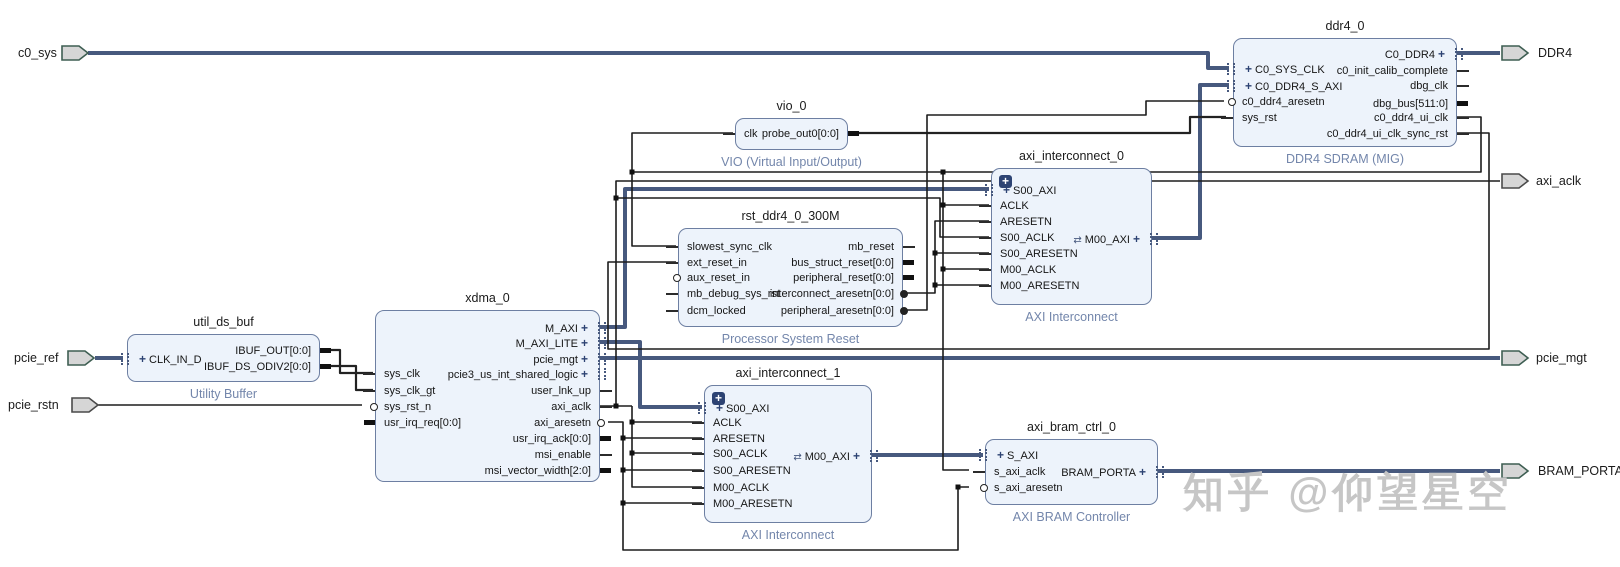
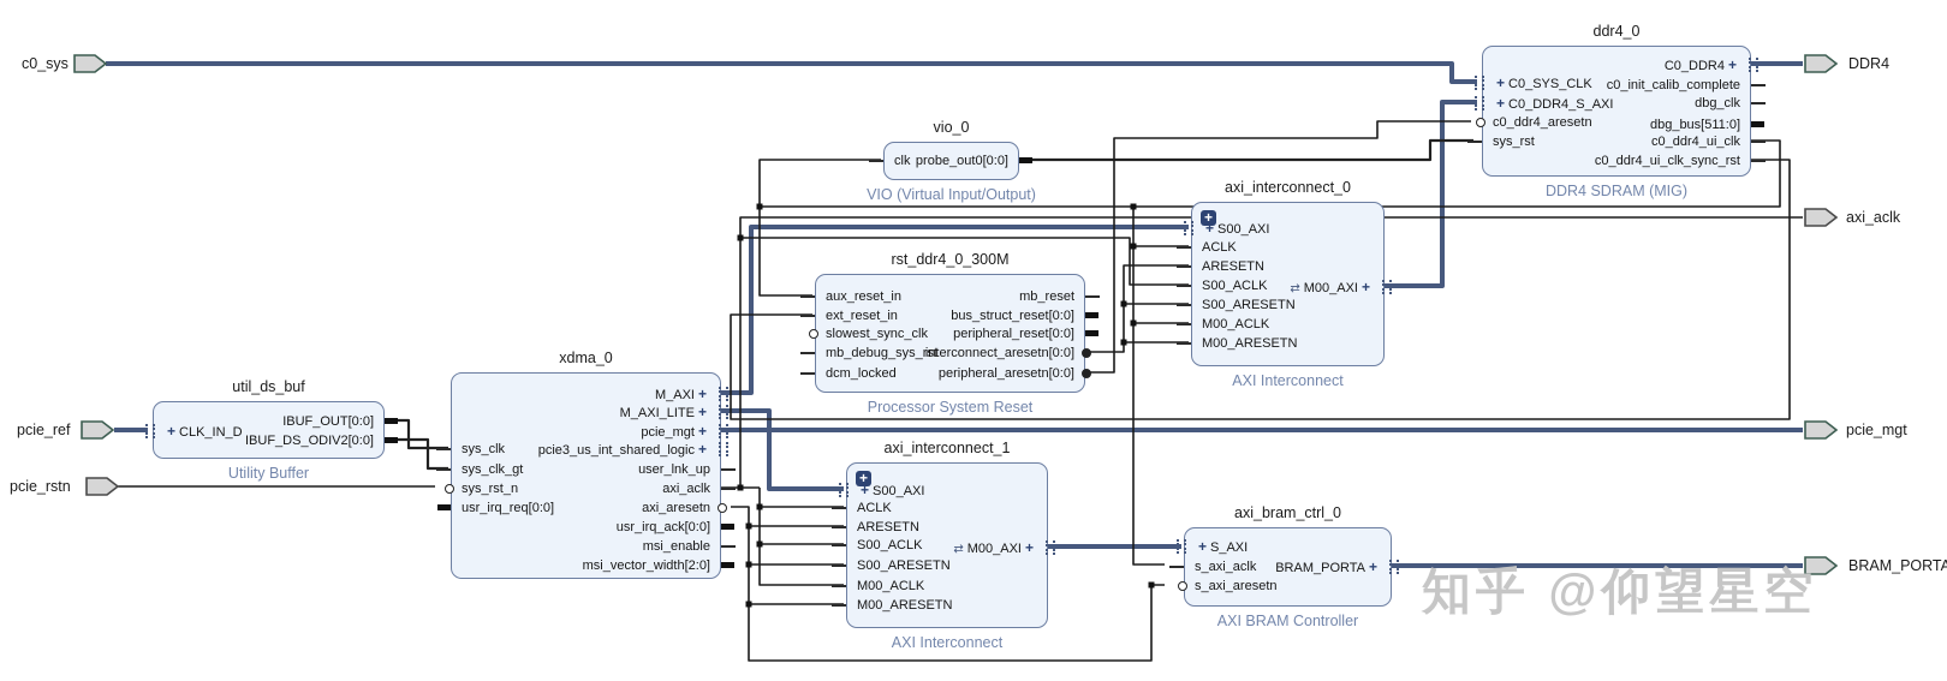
  c0_sys
  pcie_ref
  pcie_rstn
  DDR4
  axi_aclk
  pcie_mgt
  BRAM_PORTA
  util_ds_buf
  + CLK_IN_D
  IBUF_OUT[0:0]
  IBUF_DS_ODIV2[0:0]
  Utility Buffer
  xdma_0
  sys_clk
  sys_clk_gt
  sys_rst_n
  usr_irq_req[0:0]
  M_AXI +
  M_AXI_LITE +
  pcie_mgt +
  pcie3_us_int_shared_logic +
  user_lnk_up
  axi_aclk
  axi_aresetn
  usr_irq_ack[0:0]
  msi_enable
  msi_vector_width[2:0]
  vio_0
  clk
  probe_out0[0:0]
  VIO (Virtual Input/Output)
  rst_ddr4_0_300M
- slowest_sync_clk
+ aux_reset_in
  ext_reset_in
- aux_reset_in
+ slowest_sync_clk
  mb_debug_sys_
  dcm_locked
  mb_reset
  bus_struct_reset[0:0]
  peripheral_reset[0:0]
  interconnect_aresetn[0:0]
  peripheral_aresetn[0:0]
  Processor System Reset
  axi_interconnect_0
  +
  + S00_AXI
  ACLK
  ARESETN
  S00_ACLK
  S00_ARESETN
  M00_ACLK
  M00_ARESETN
  ⇄ M00_AXI +
  AXI Interconnect
  axi_interconnect_1
  +
  + S00_AXI
  ACLK
  ARESETN
  S00_ACLK
  S00_ARESETN
  M00_ACLK
  M00_ARESETN
  ⇄ M00_AXI +
  AXI Interconnect
  ddr4_0
  + C0_SYS_CLK
  + C0_DDR4_S_AXI
  c0_ddr4_aresetn
  sys_rst
  C0_DDR4 +
  c0_init_calib_complete
  dbg_clk
  dbg_bus[511:0]
  c0_ddr4_ui_clk
  c0_ddr4_ui_clk_sync_rst
  DDR4 SDRAM (MIG)
  axi_bram_ctrl_0
  + S_AXI
  s_axi_aclk
  s_axi_aresetn
  BRAM_PORTA +
  AXI BRAM Controller
  知乎 @仰望星空
